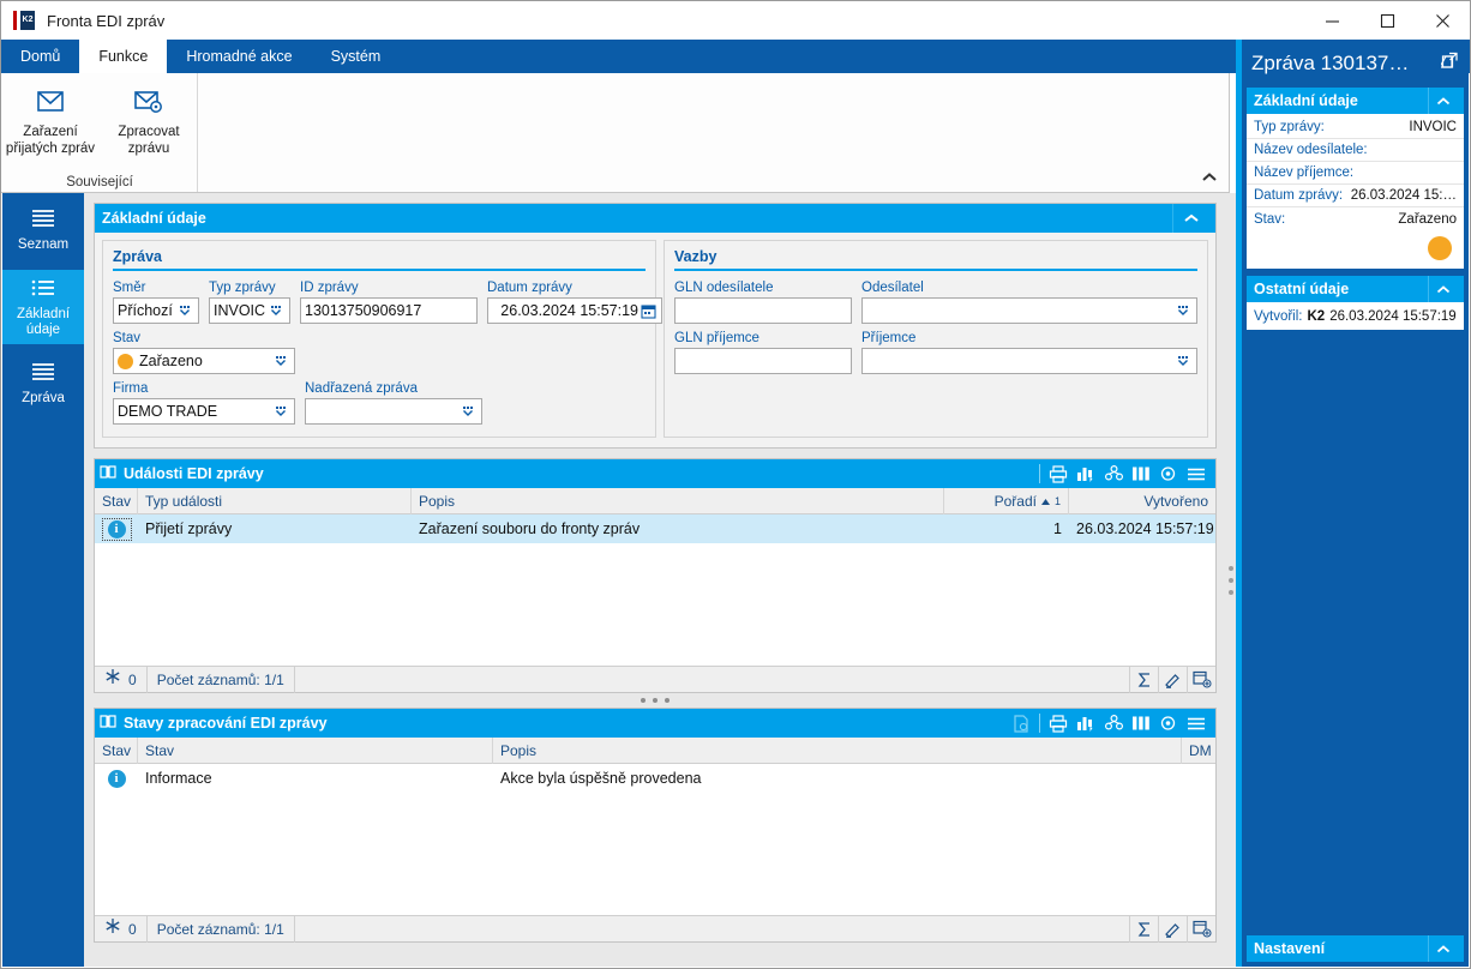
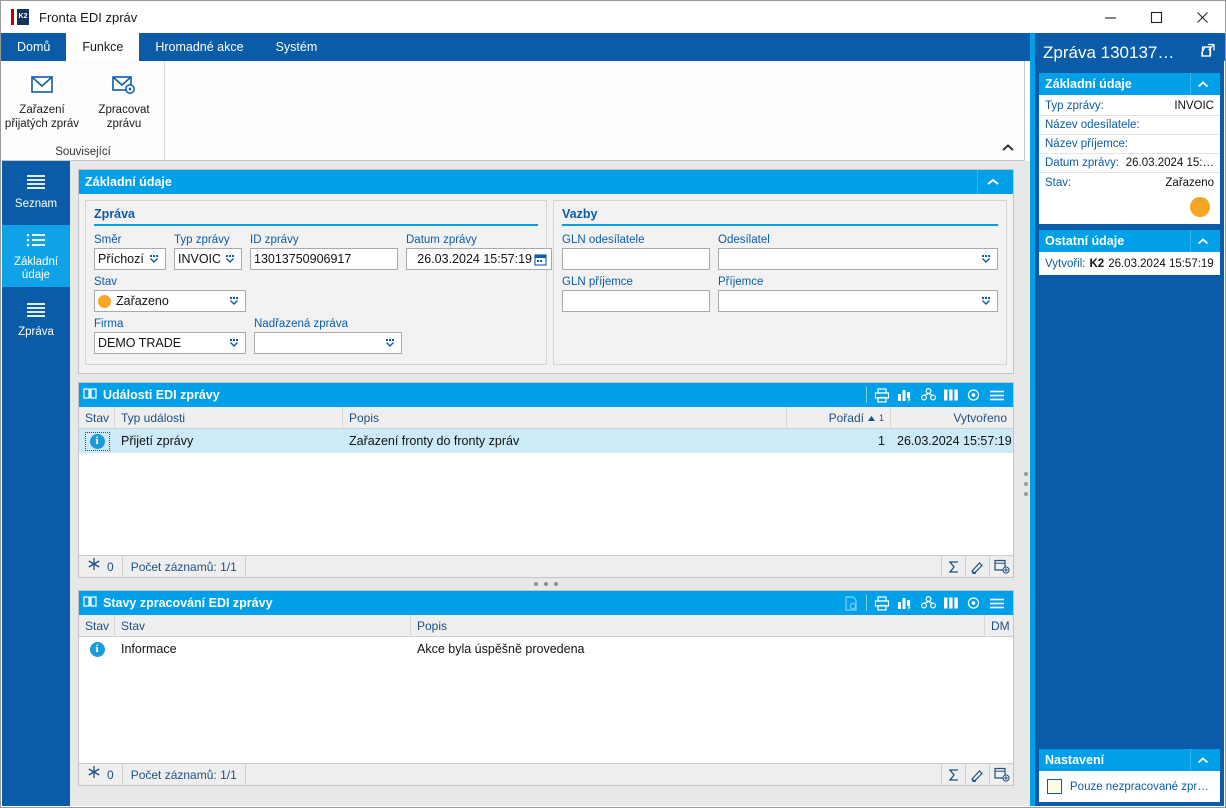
  Fronta EDI zpráv
  Domů
  Funkce
  Hromadné akce
  Systém
  Zařazení
  přijatých zpráv
  Zpracovat
  zprávu
  Související
  Seznam
  Základní
  údaje
  Zpráva
  Základní údaje
  Zpráva
  Směr
  Příchozí
  Typ zprávy
  INVOIC
  ID zprávy
  13013750906917
  Datum zprávy
  26.03.2024 15:57:19
  Stav
  Zařazeno
  Firma
  DEMO TRADE
  Nadřazená zpráva
  Vazby
  GLN odesílatele
  Odesílatel
  GLN příjemce
  Příjemce
  Události EDI zprávy
  Stav
  Typ události
  Popis
  Pořadí
  1
  Vytvořeno
  i
  Přijetí zprávy
- Zařazení souboru do fronty zpráv
+ Zařazení fronty do fronty zpráv
  1
  26.03.2024 15:57:19
  0
  Počet záznamů: 1/1
  Stavy zpracování EDI zprávy
  Stav
  Stav
  Popis
  DM
  i
  Informace
  Akce byla úspěšně provedena
  0
  Počet záznamů: 1/1
  Zpráva 130137…
  Základní údaje
  Typ zprávy:
  INVOIC
  Název odesílatele:
  Název příjemce:
  Datum zprávy:
  26.03.2024 15:…
  Stav:
  Zařazeno
  Ostatní údaje
  Vytvořil:
  K2
  26.03.2024 15:57:19
  Nastavení
+ Pouze nezpracované zpr…
